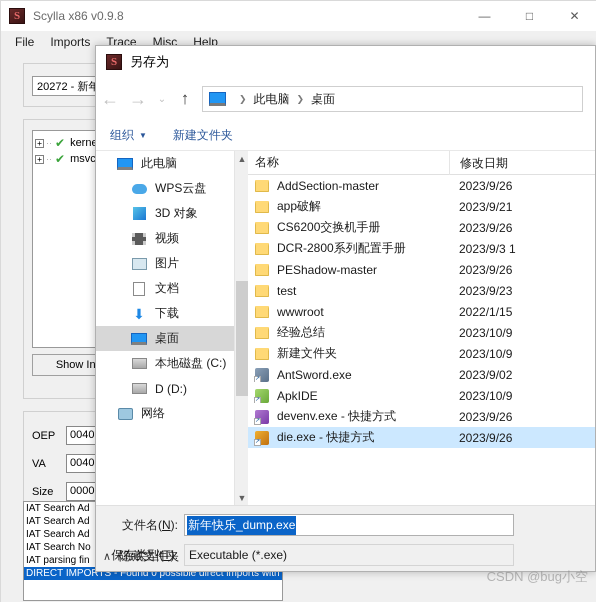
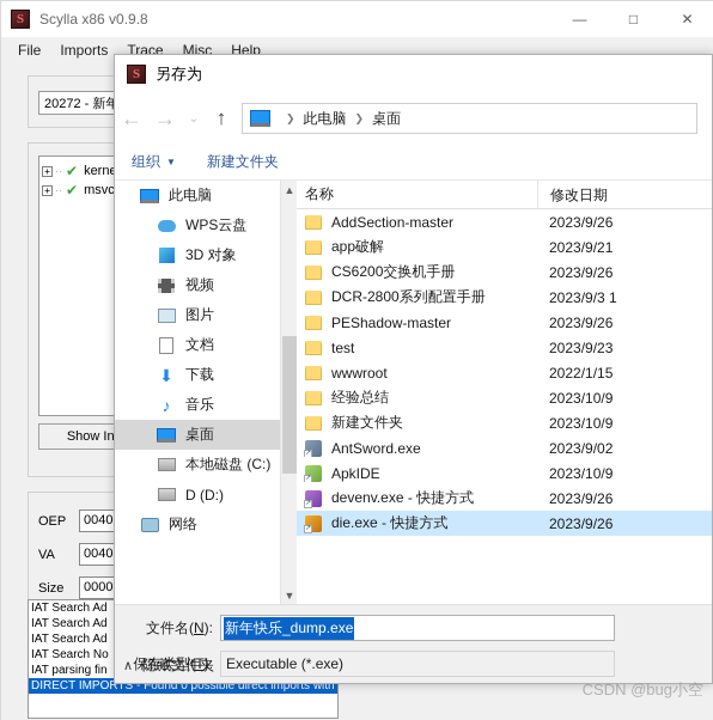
  S
  Scylla x86 v0.9.8
  —
  □
  ✕
  File
  Imports
  Trace
  Misc
  Help
  20272 - 新年
  +
  ··
  ✔
  +
  ··
  ✔
  OEP
  VA
  Size
  IAT Search Ad
  IAT Search Ad
  IAT Search Ad
  IAT Search No
  IAT parsing fin
  DIRECT IMPORTS - Found 0 possible direct imports with
  S
  另存为
  ←
  →
  ⌄
  ↑
  ❯
  此电脑
  ❯
  桌面
  组织
  ▼
  新建文件夹
  此电脑
  WPS云盘
  3D 对象
  视频
  图片
  文档
  ⬇
  下载
+ ♪
+ 音乐
  桌面
  本地磁盘 (C:)
  D (D:)
  网络
  ▲
  ▼
  名称
  修改日期
  AddSection-master
  2023/9/26
  app破解
  2023/9/21
  CS6200交换机手册
  2023/9/26
  DCR-2800系列配置手册
  2023/9/3 1
  PEShadow-master
  2023/9/26
  test
  2023/9/23
  wwwroot
  2022/1/15
  经验总结
  2023/10/9
  新建文件夹
  2023/10/9
  AntSword.exe
  2023/9/02
  ApkIDE
  2023/10/9
  devenv.exe - 快捷方式
  2023/9/26
  die.exe - 快捷方式
  2023/9/26
  文件名(N):
  新年快乐_dump.exe
  保存类型(T):
  Executable (*.exe)
  ∧
  隐藏文件夹
  CSDN @bug小空
